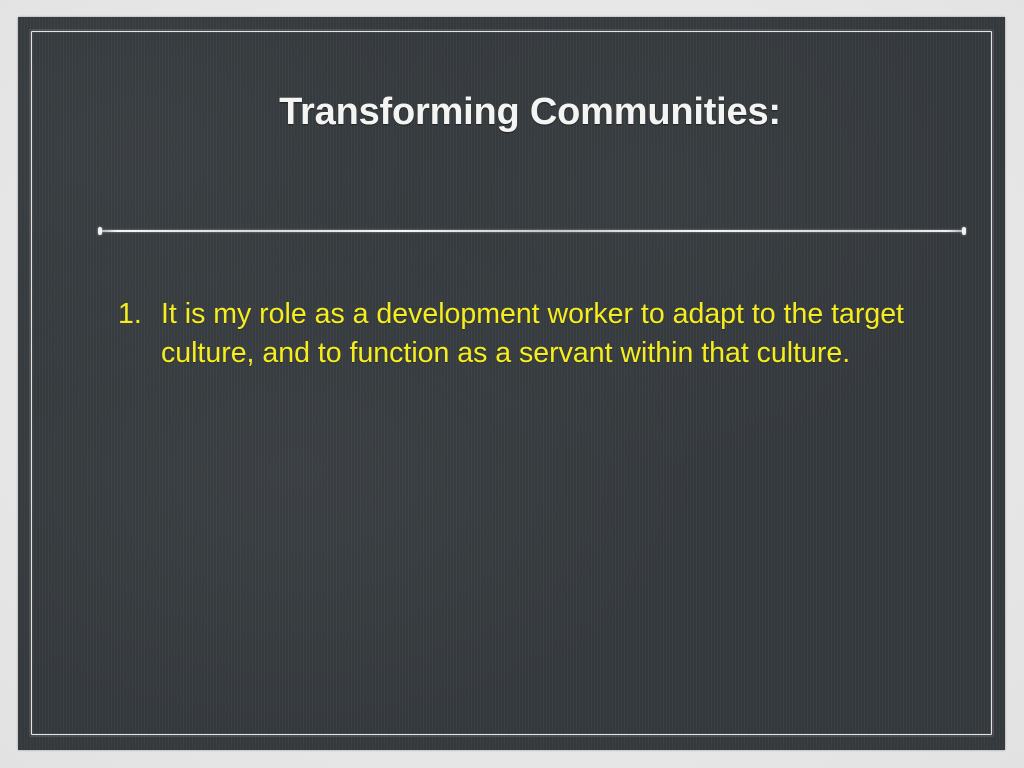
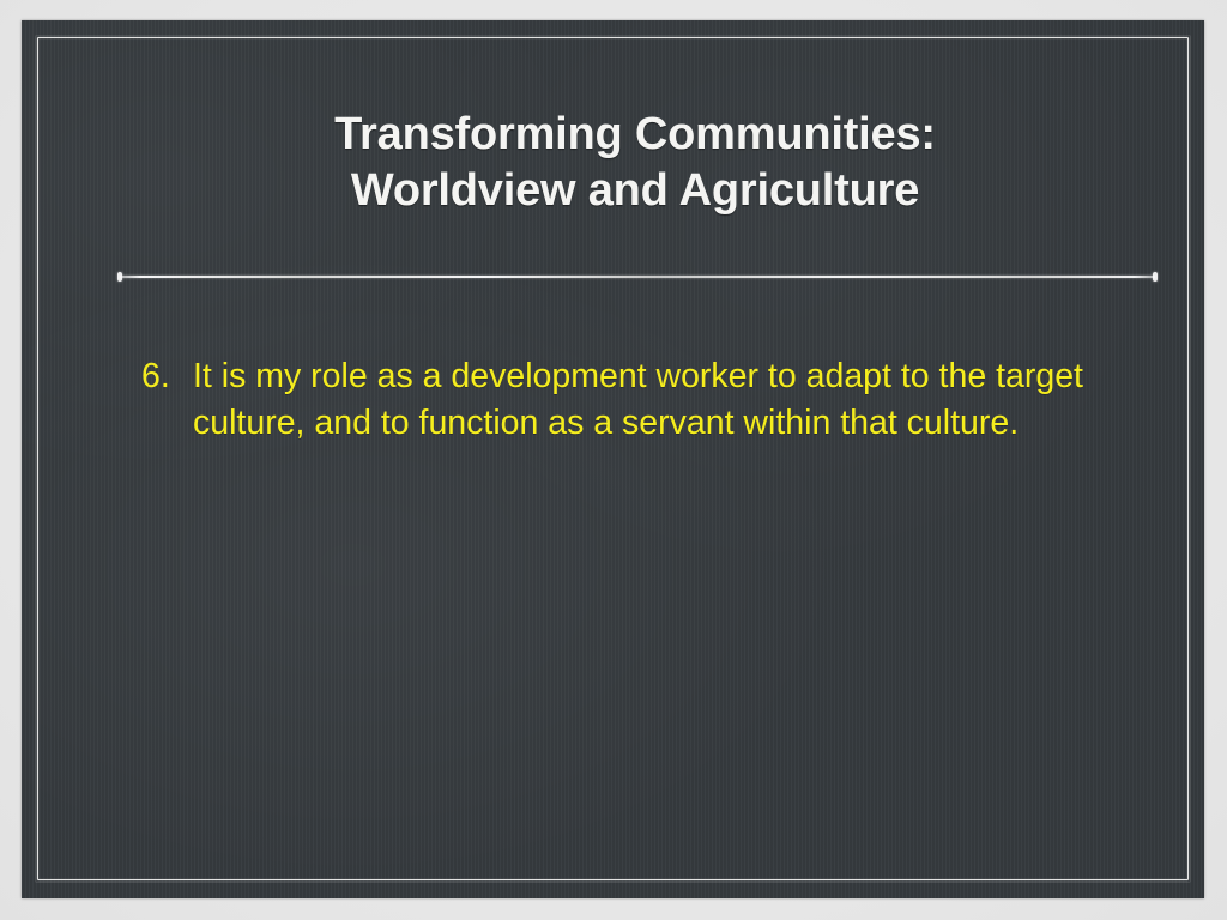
  Transforming Communities:
+ Worldview and Agriculture
- 1.
+ 6.
  It is my role as a development worker to adapt to the target culture, and to function as a servant within that culture.
